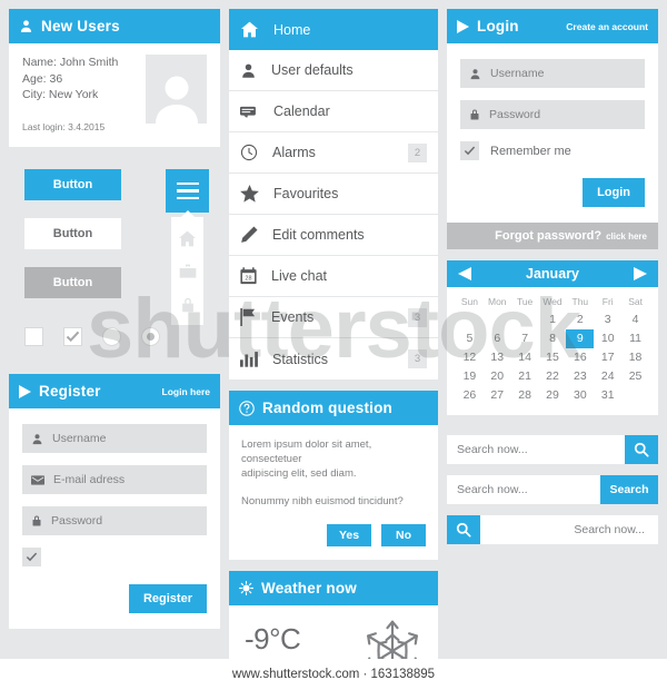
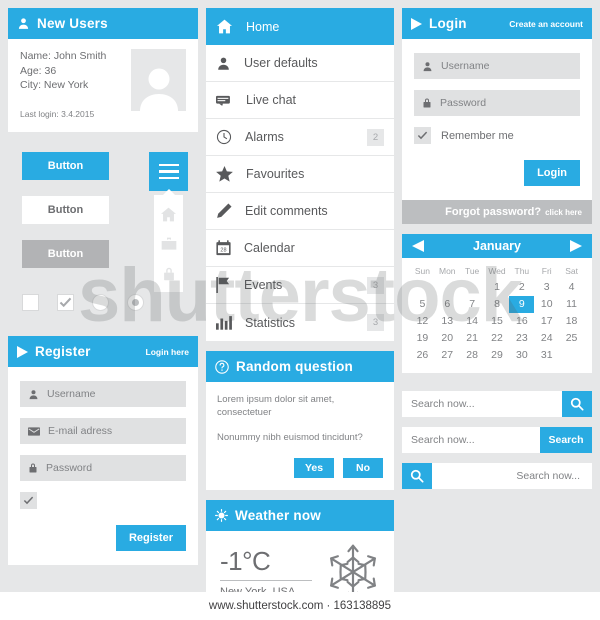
  New Users
  Name: John Smith
  Age: 36
  City: New York
  Last login: 3.4.2015
  Button
  Button
  Button
  Register
  Login here
  Username
  E-mail adress
  Password
  Register
  Home
  User defaults
- Calendar
+ Live chat
  Alarms
  2
  Favourites
  Edit comments
- Live chat
+ Calendar
  Events
  3
  Statistics
  3
  Random question
  Lorem ipsum dolor sit amet, consectetuer
- adipiscing elit, sed diam.
  Nonummy nibh euismod tincidunt?
  Yes
  No
  Weather now
- -9°C
+ -1°C
  Login
  Create an account
  Username
  Password
  Remember me
  Login
  Forgot password?
  click here
  January
  Sun
  Mon
  Tue
  Wed
  Thu
  Fri
  Sat
  1
  2
  3
  4
  5
  6
  7
  8
  9
  10
  11
  12
  13
  14
  15
  16
  17
  18
  19
  20
  21
  22
  23
  24
  25
  26
  27
  28
  29
  30
  31
  Search now...
  Search now...
  Search
  Search now...
  shutterstock
  www.shutterstock.com · 163138895
